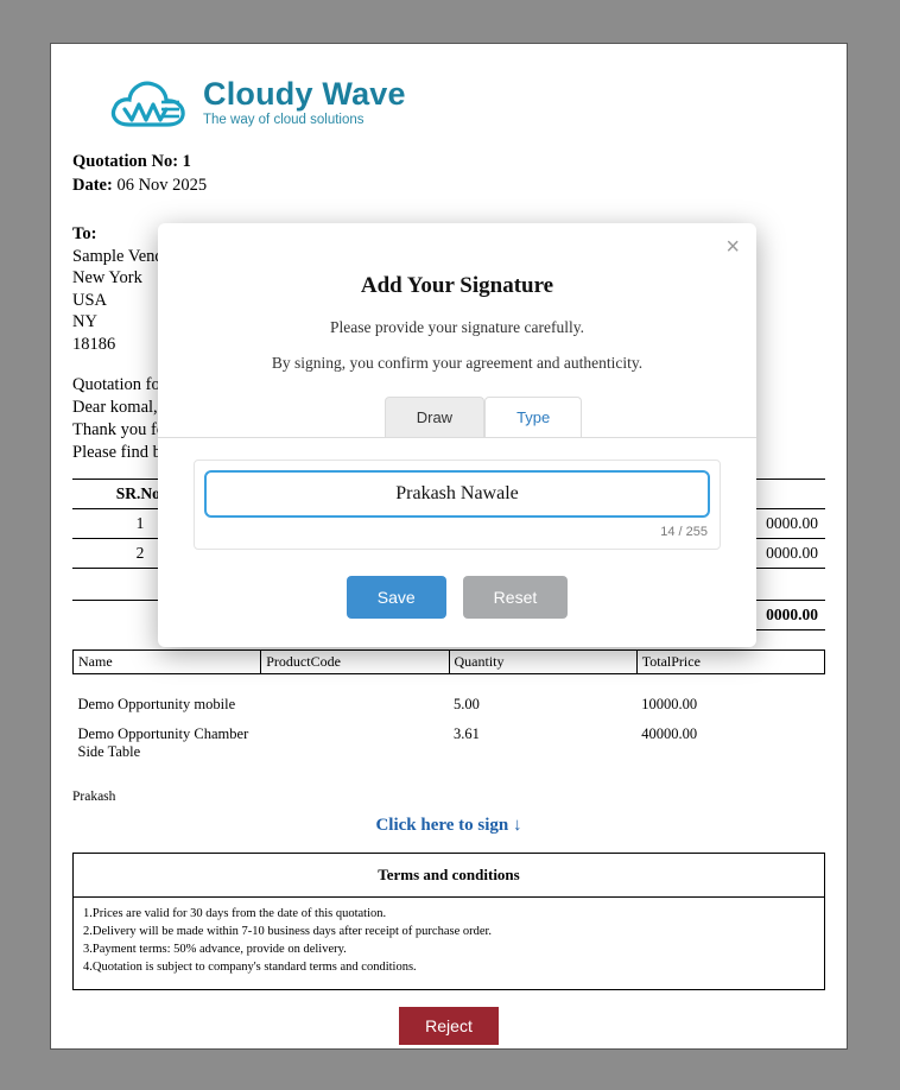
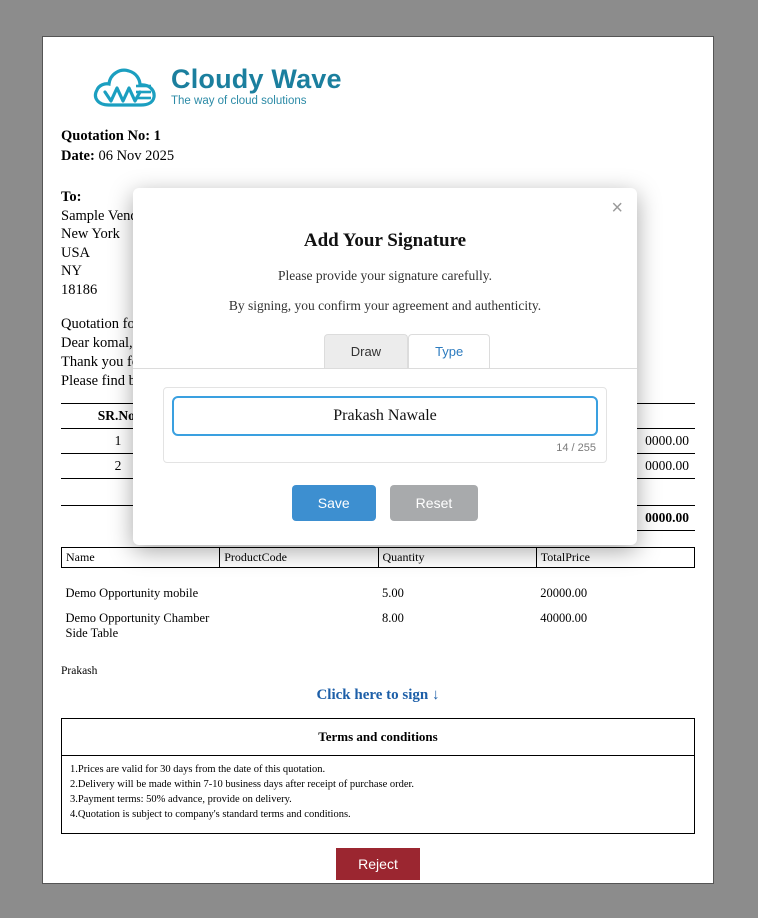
  Cloudy Wave
  The way of cloud solutions
  Quotation No: 1
  Date: 06 Nov 2025
  To:
  Sample Ven
  New York
  USA
  NY
  18186
  Quotation fo
  Dear komal,
  Thank you f
  Please find
  1		0000.00
  2		0000.00
  		0000.00
  Name	ProductCode	Quantity	TotalPrice
- Demo Opportunity mobile		5.00	10000.00
+ Demo Opportunity mobile		5.00	20000.00
- Demo Opportunity Chamber Side Table		3.61	40000.00
+ Demo Opportunity Chamber Side Table		8.00	40000.00
  Prakash
  Click here to sign ↓
  Terms and conditions
  1.Prices are valid for 30 days from the date of this quotation.
  2.Delivery will be made within 7-10 business days after receipt of purchase order.
  3.Payment terms: 50% advance, provide on delivery.
  4.Quotation is subject to company's standard terms and conditions.
  Reject
  ×
  Add Your Signature
  Please provide your signature carefully.
  By signing, you confirm your agreement and authenticity.
  Draw
  Type
  Prakash Nawale
  14 / 255
  Save
  Reset
